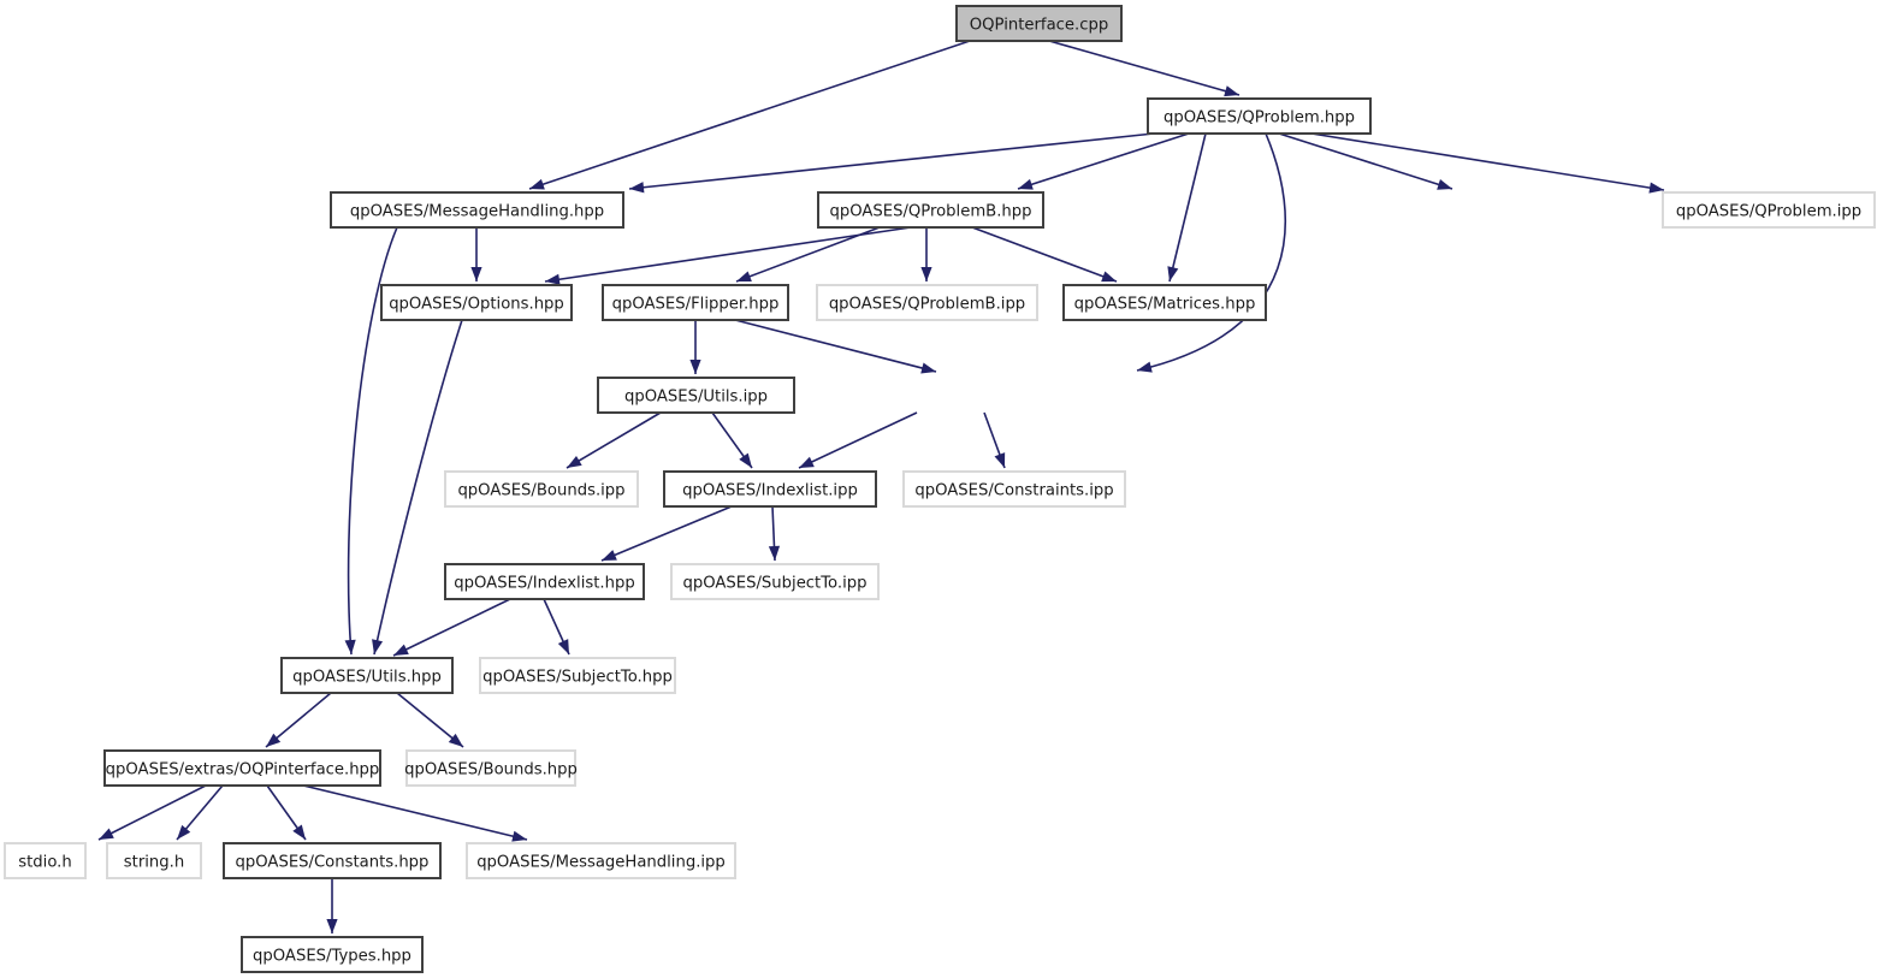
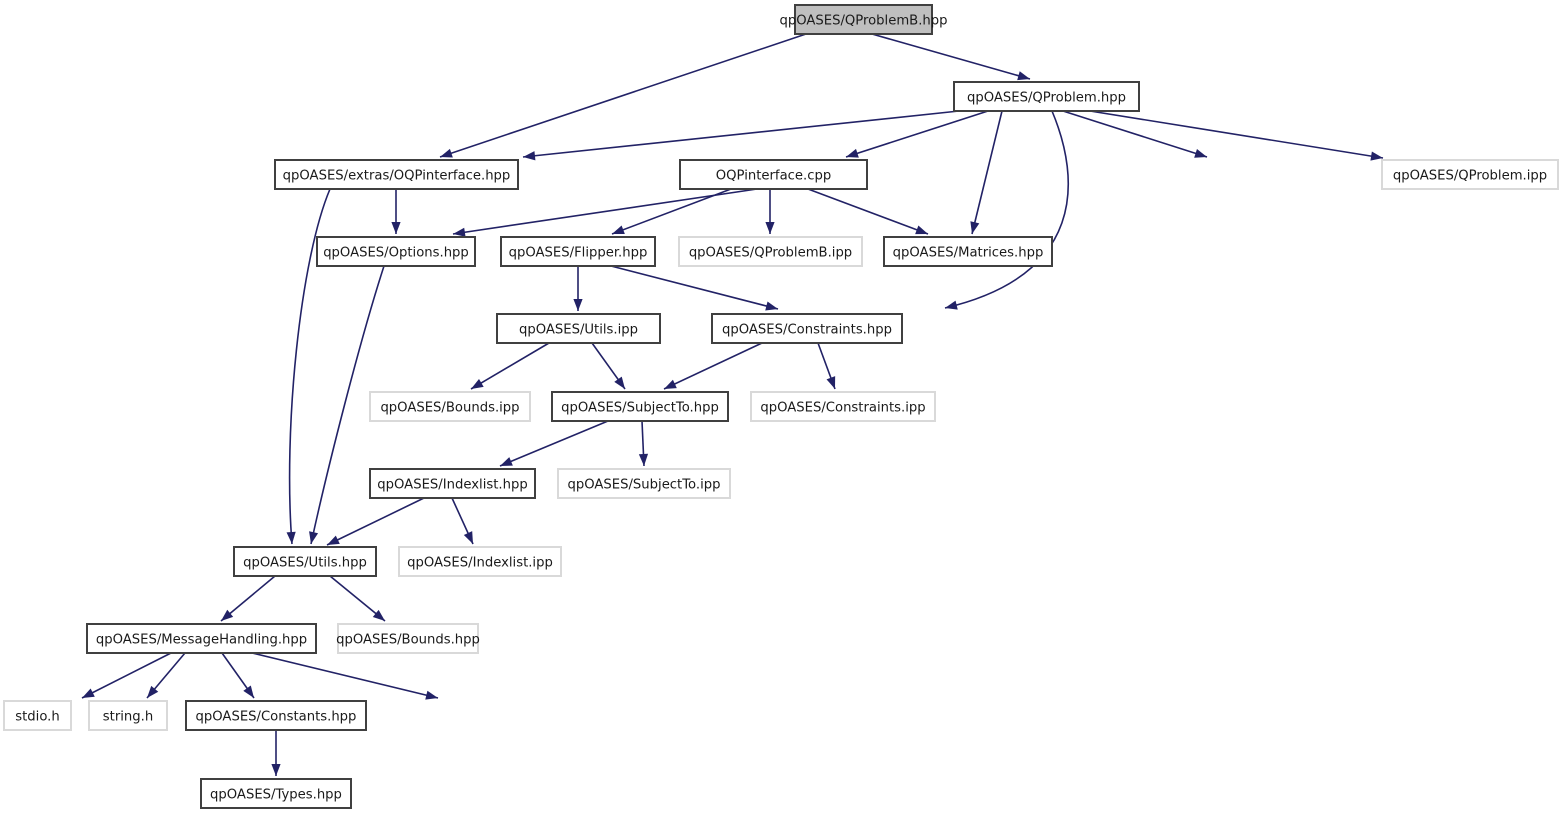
- OQPinterface.cpp
+ qpOASES/QProblemB.hpp
  qpOASES/QProblem.hpp
- qpOASES/MessageHandling.hpp
+ qpOASES/extras/OQPinterface.hpp
- qpOASES/QProblemB.hpp
+ OQPinterface.cpp
  qpOASES/QProblem.ipp
  qpOASES/Options.hpp
  qpOASES/Flipper.hpp
  qpOASES/QProblemB.ipp
  qpOASES/Matrices.hpp
  qpOASES/Utils.ipp
+ qpOASES/Constraints.hpp
  qpOASES/Bounds.ipp
- qpOASES/Indexlist.ipp
+ qpOASES/SubjectTo.hpp
  qpOASES/Constraints.ipp
  qpOASES/Indexlist.hpp
  qpOASES/SubjectTo.ipp
  qpOASES/Utils.hpp
- qpOASES/SubjectTo.hpp
+ qpOASES/Indexlist.ipp
- qpOASES/extras/OQPinterface.hpp
+ qpOASES/MessageHandling.hpp
  qpOASES/Bounds.hpp
  stdio.h
  string.h
  qpOASES/Constants.hpp
- qpOASES/MessageHandling.ipp
  qpOASES/Types.hpp
